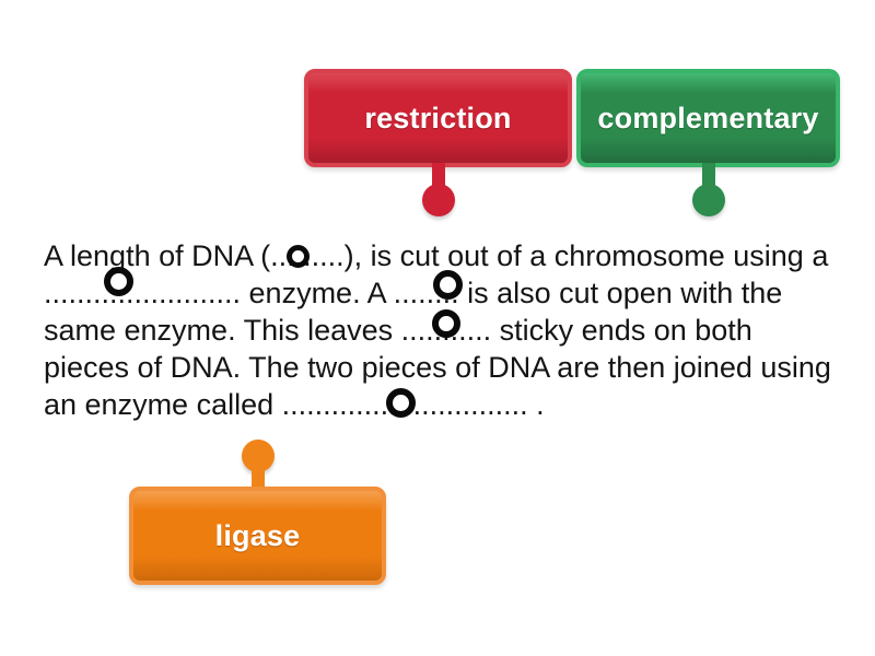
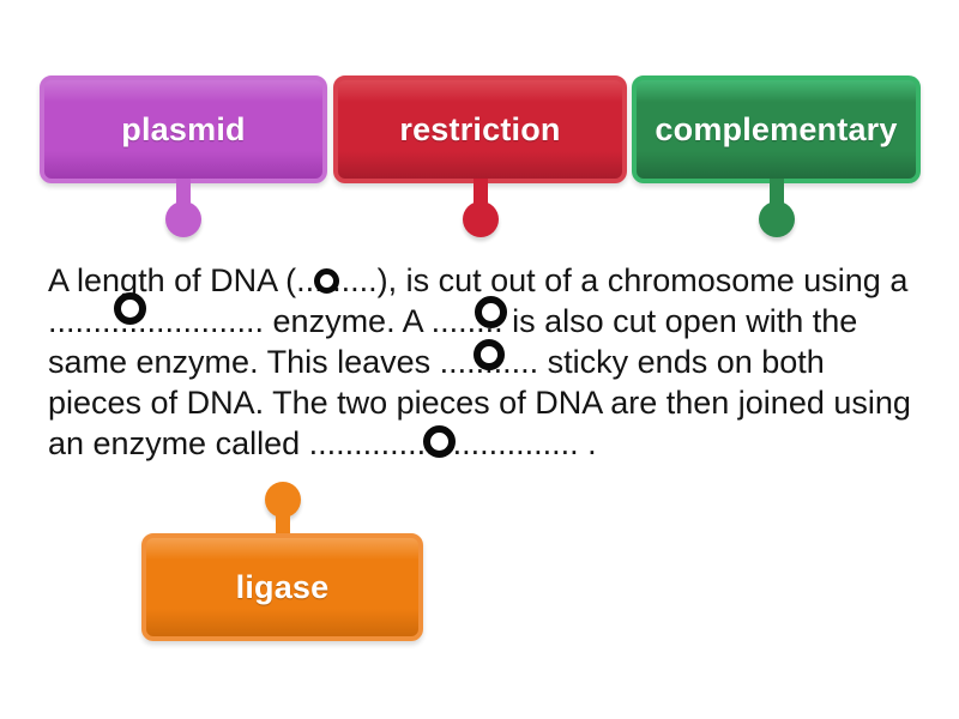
+ plasmid
  restriction
  complementary
  A length of DNA (......), is cut out of a chromosome using a
  ...................... enzyme. A ..... is also cut open with the
  same enzyme. This leaves ........ sticky ends on both
  pieces of DNA. The two pieces of DNA are then joined using
  an enzyme called ........................... .
  ligase
